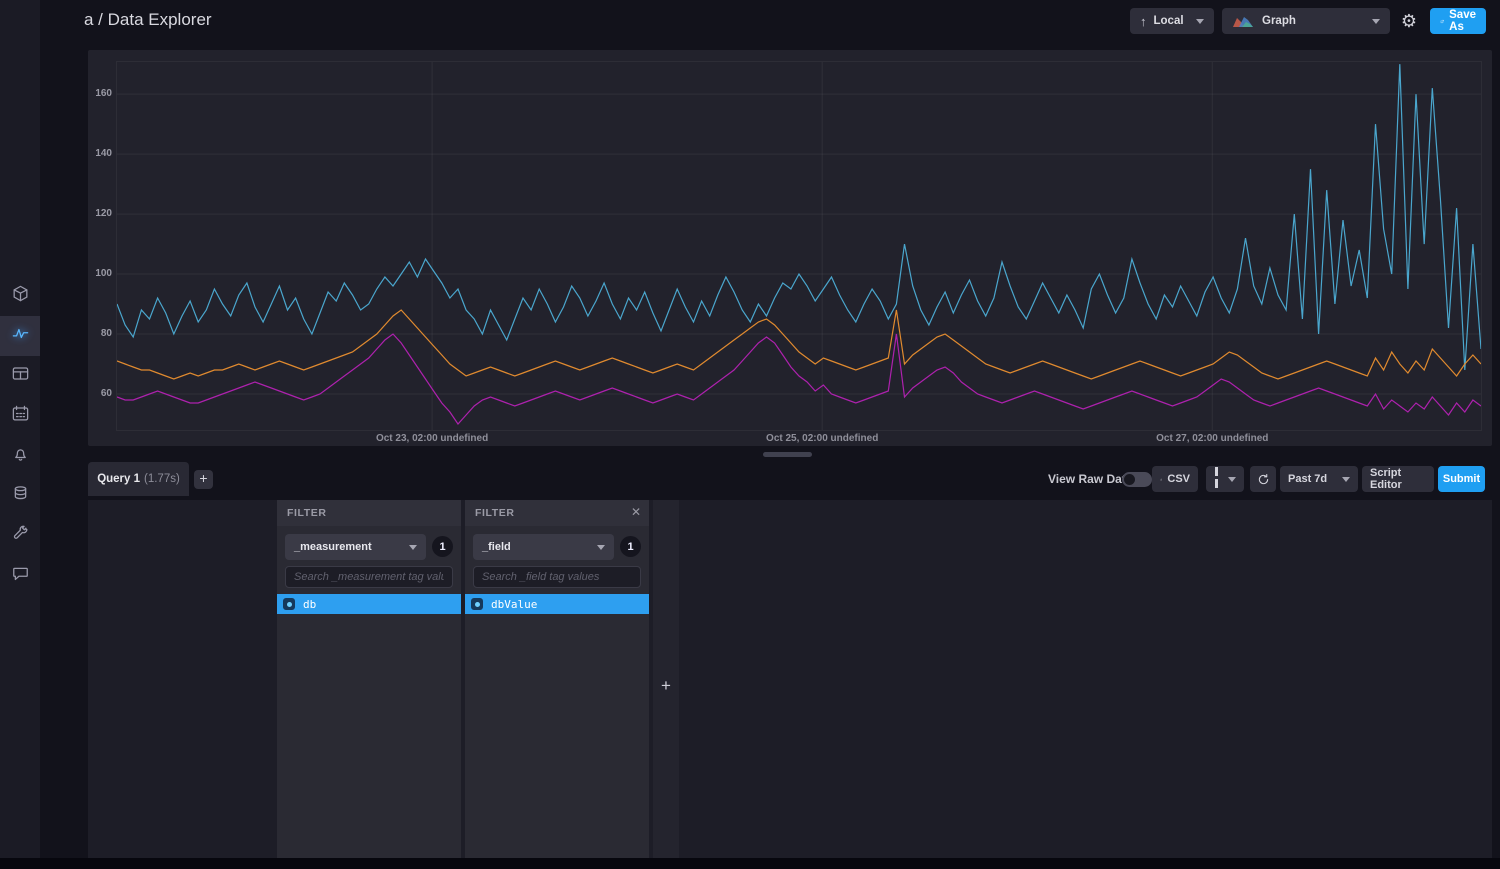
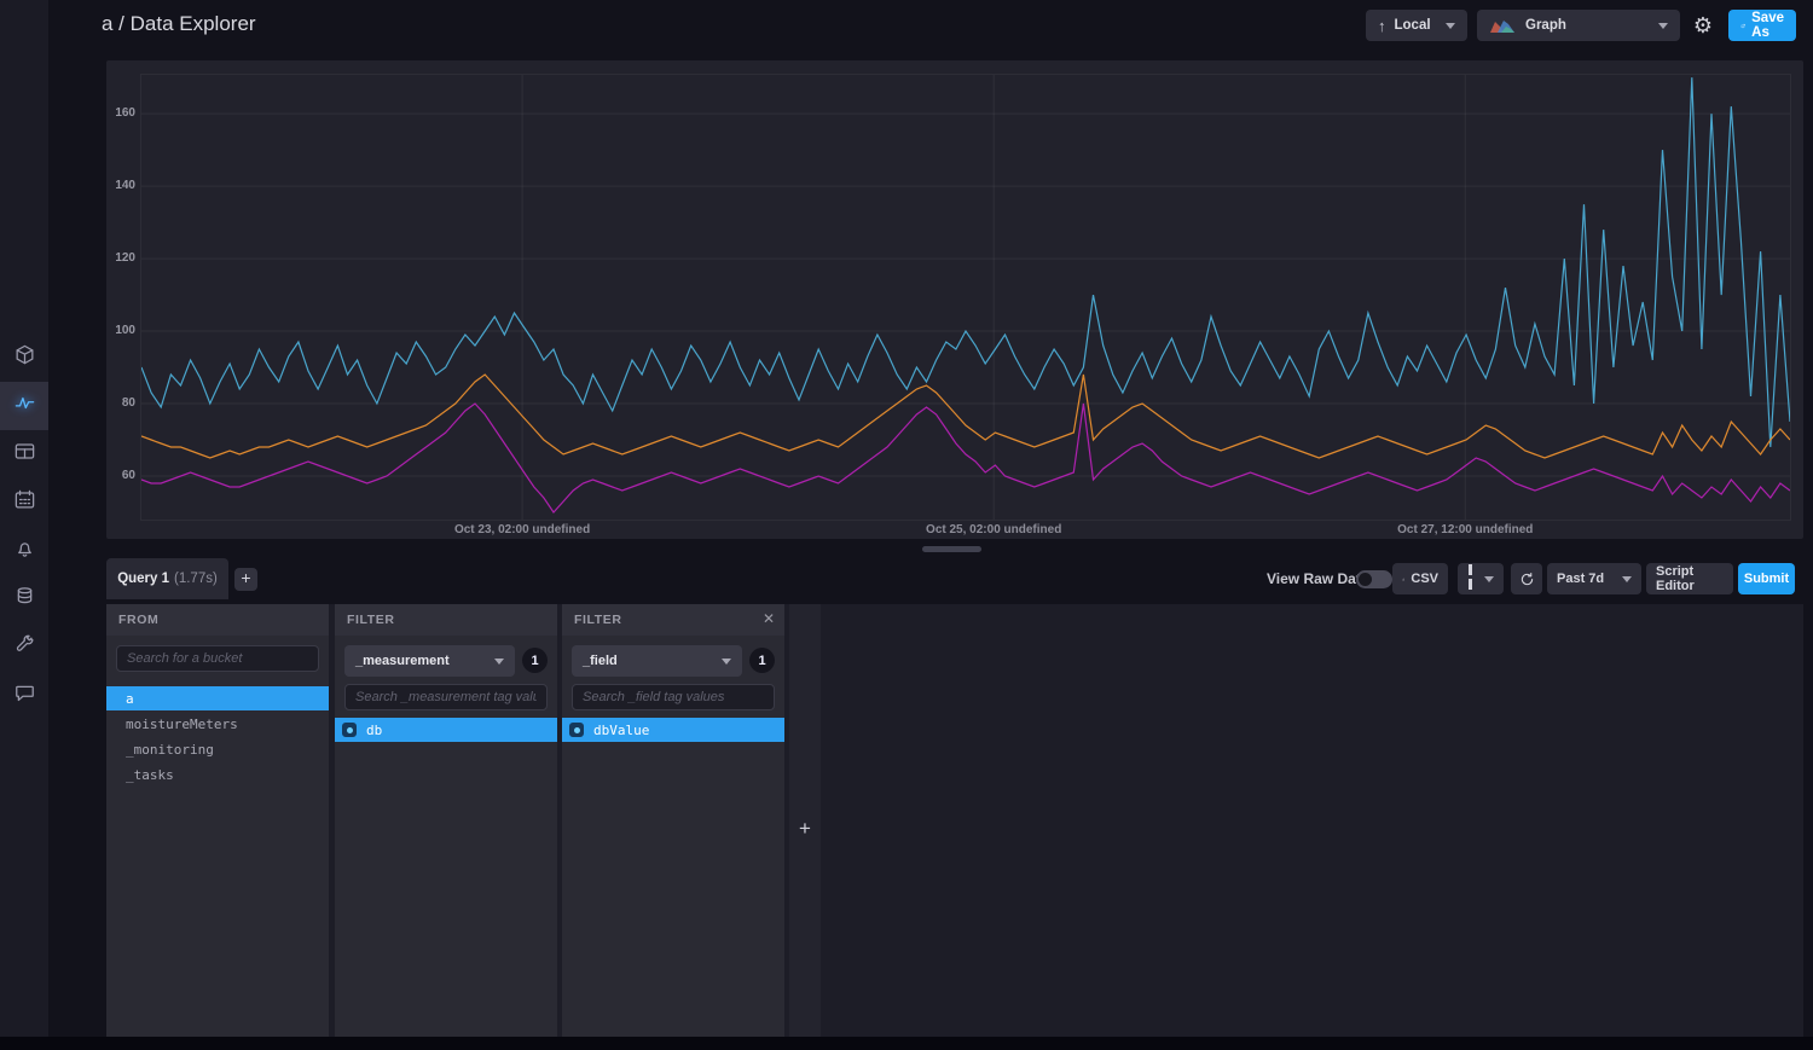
  a / Data Explorer
  ↑
  Local
  Graph
  ⚙
  Save As
  60
  80
  100
  120
  140
  160
  Oct 23, 02:00 undefined
  Oct 25, 02:00 undefined
- Oct 27, 02:00 undefined
+ Oct 27, 12:00 undefined
  Query 1
  (1.77s)
  +
  View Raw Da
  CSV
  Past 7d
  Script Editor
  Submit
+ FROM
+ Search for a bucket
+ a
+ moistureMeters
+ _monitoring
+ _tasks
  FILTER
  _measurement
  1
  Search _measurement tag valu
  db
  FILTER
  ✕
  _field
  1
  Search _field tag values
  dbValue
  +
